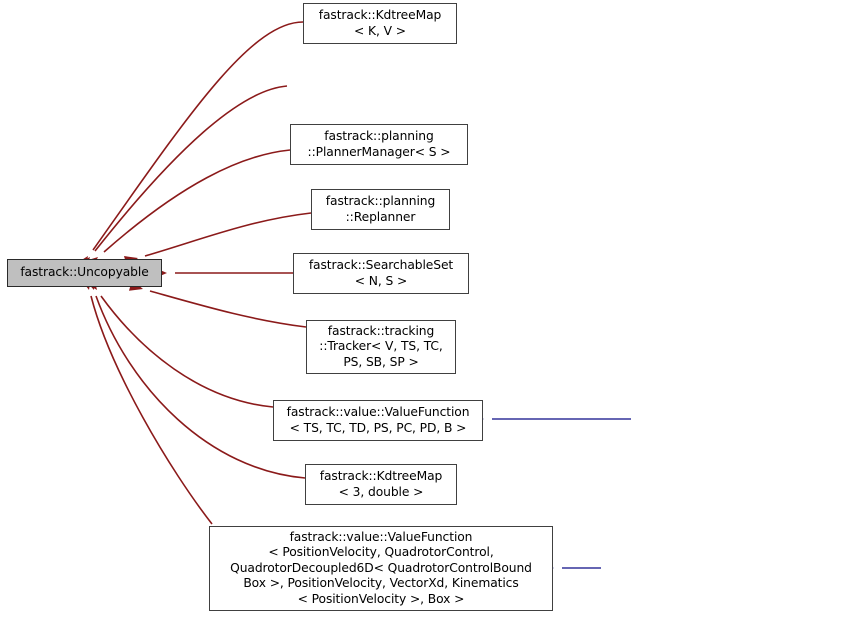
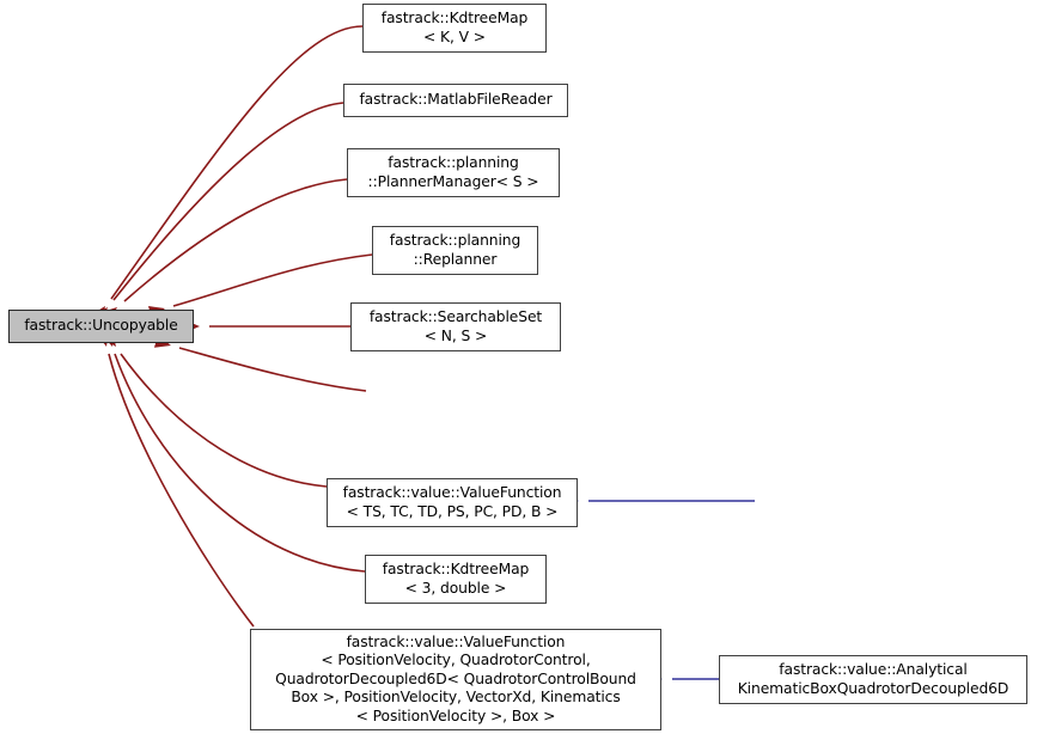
  fastrack::Uncopyable
  fastrack::KdtreeMap
  < K, V >
+ fastrack::MatlabFileReader
  fastrack::planning
  ::PlannerManager< S >
  fastrack::planning
  ::Replanner
  fastrack::SearchableSet
  < N, S >
- fastrack::tracking
- ::Tracker< V, TS, TC,
- PS, SB, SP >
  fastrack::value::ValueFunction
  < TS, TC, TD, PS, PC, PD, B >
  fastrack::KdtreeMap
  < 3, double >
  fastrack::value::ValueFunction
  < PositionVelocity, QuadrotorControl,
  QuadrotorDecoupled6D< QuadrotorControlBound
  Box >, PositionVelocity, VectorXd, Kinematics
  < PositionVelocity >, Box >
+ fastrack::value::Analytical
+ KinematicBoxQuadrotorDecoupled6D
